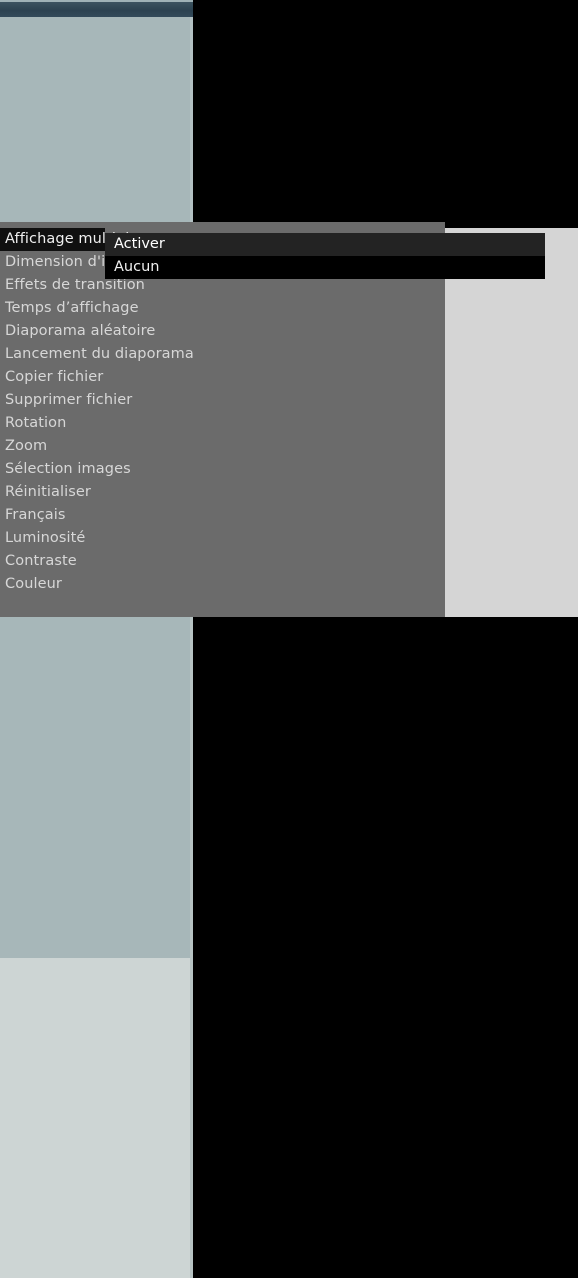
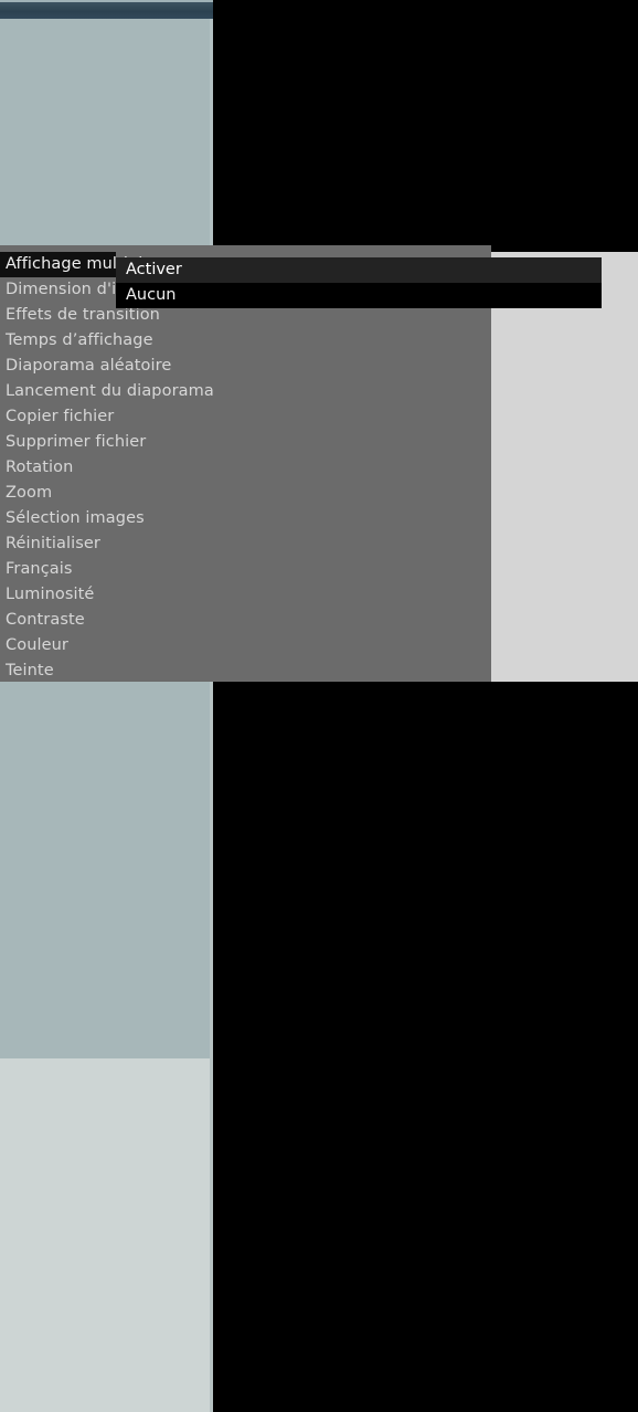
  Affichage mul
  Dimension d'i
  Effets de transition
  Temps d’affichage
  Diaporama aléatoire
  Lancement du diaporama
  Copier fichier
  Supprimer fichier
  Rotation
  Zoom
  Sélection images
  Réinitialiser
  Français
  Luminosité
  Contraste
  Couleur
+ Teinte
  Activer
  Aucun
